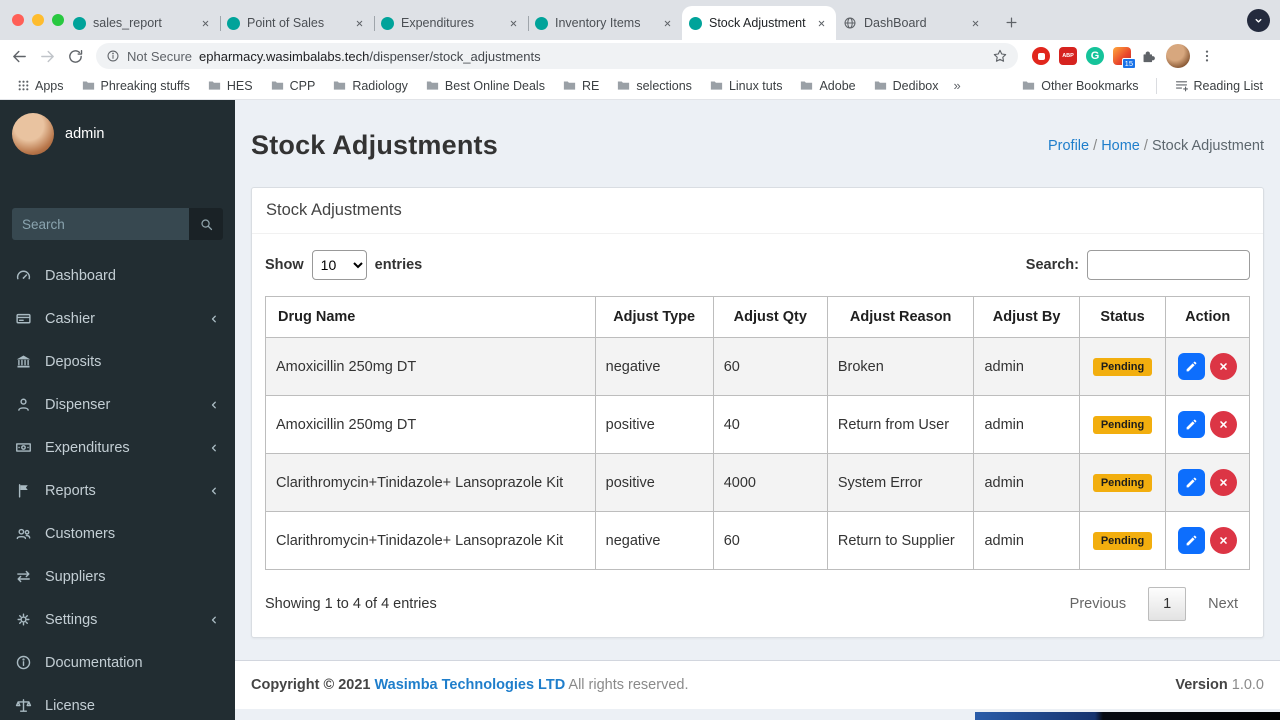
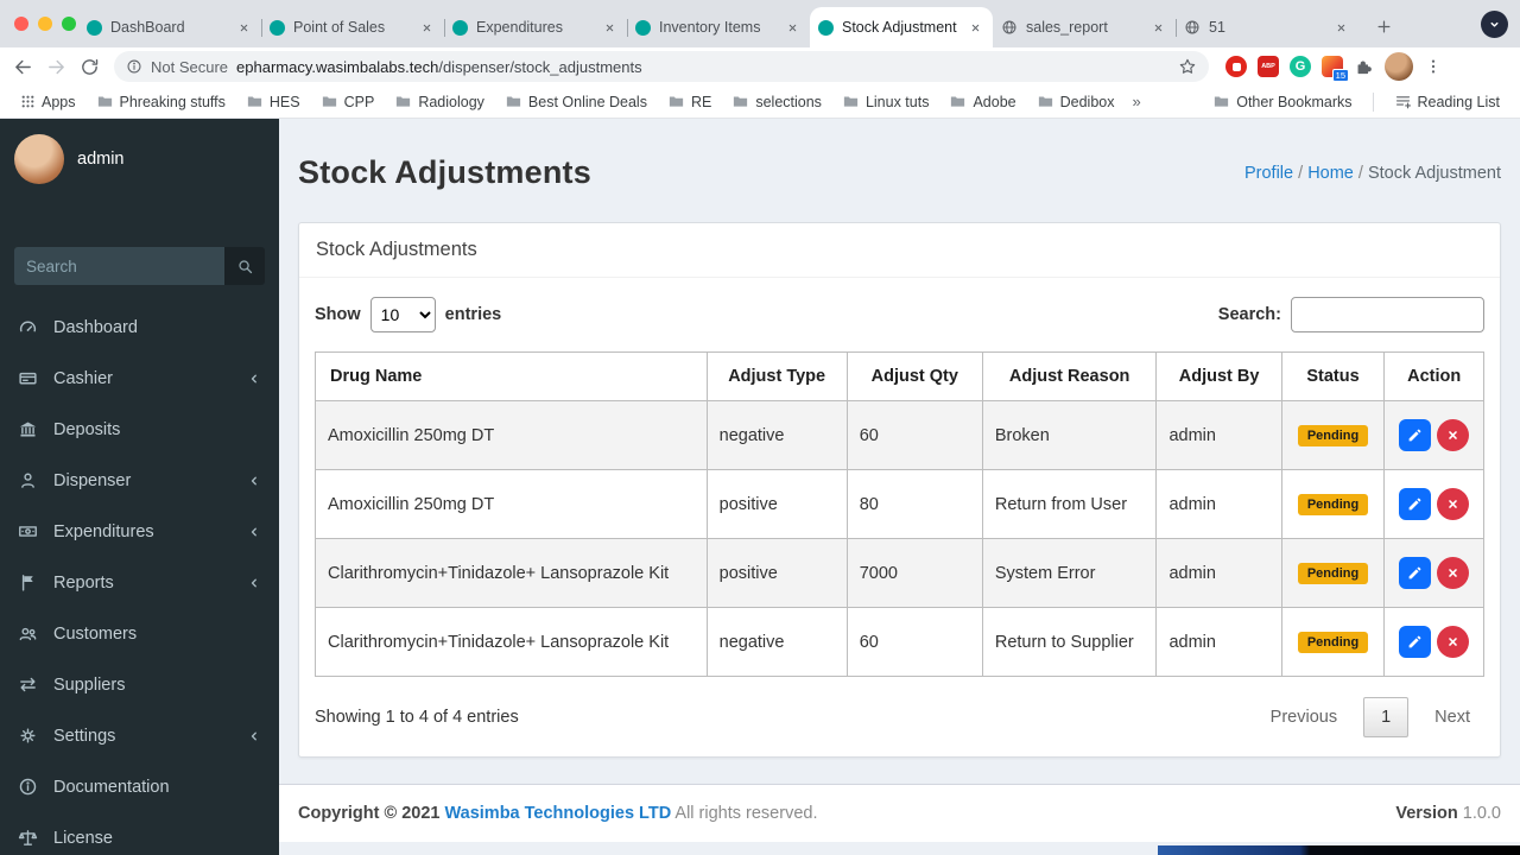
- sales_report
+ DashBoard
  Point of Sales
  Expenditures
  Inventory Items
  Stock Adjustment
- DashBoard
+ sales_report
+ 51
  Not Secure
  epharmacy.wasimbalabs.tech/dispenser/stock_adjustments
  G
  15
  Apps
  Phreaking stuffs
  HES
  CPP
  Radiology
  Best Online Deals
  RE
  selections
  Linux tuts
  Adobe
  Dedibox
  »
  Other Bookmarks
  Reading List
  admin
  Search
  Dashboard
  Cashier
  Deposits
  Dispenser
  Expenditures
  Reports
  Customers
  Suppliers
  Settings
  Documentation
  License
  Stock Adjustments
  Profile / Home / Stock Adjustment
  Stock Adjustments
  Show
  10
  entries
  Search:
  Drug Name	Adjust Type	Adjust Qty	Adjust Reason	Adjust By	Status	Action
  Amoxicillin 250mg DT	negative	60	Broken	admin	Pending
- Amoxicillin 250mg DT	positive	40	Return from User	admin	Pending
+ Amoxicillin 250mg DT	positive	80	Return from User	admin	Pending
- Clarithromycin+Tinidazole+ Lansoprazole Kit	positive	4000	System Error	admin	Pending
+ Clarithromycin+Tinidazole+ Lansoprazole Kit	positive	7000	System Error	admin	Pending
  Clarithromycin+Tinidazole+ Lansoprazole Kit	negative	60	Return to Supplier	admin	Pending
  Showing 1 to 4 of 4 entries
  Previous
  1
  Next
  Copyright © 2021 Wasimba Technologies LTD All rights reserved.
  Version 1.0.0
